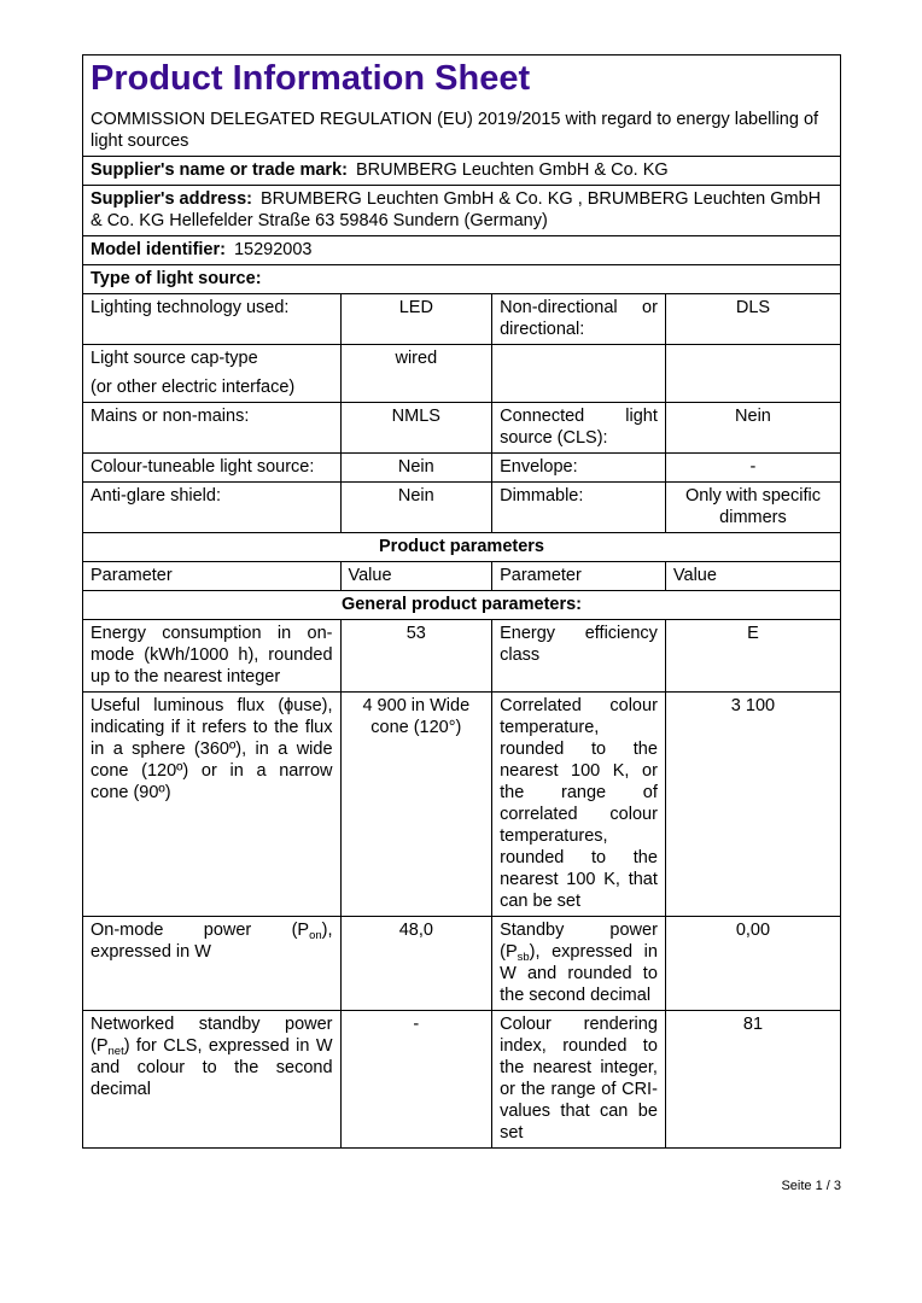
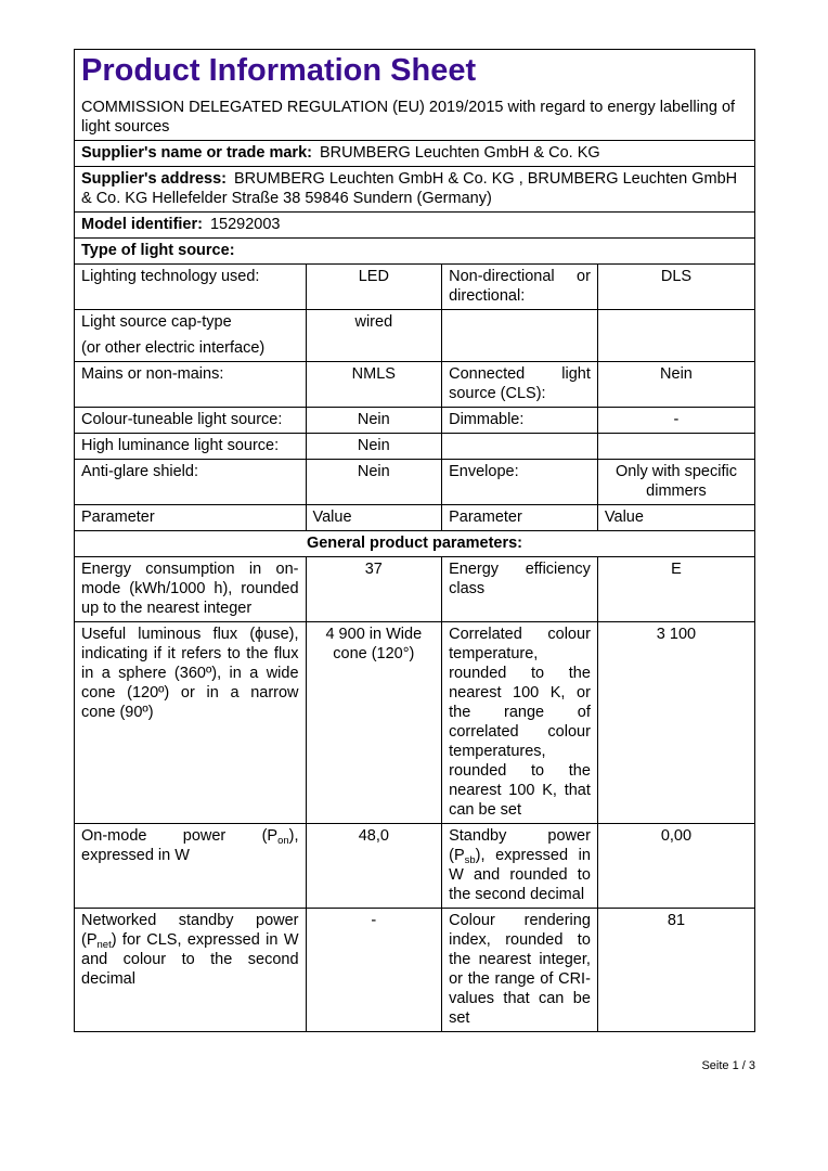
  Product Information Sheet COMMISSION DELEGATED REGULATION (EU) 2019/2015 with regard to energy labelling of light sources
  Supplier's name or trade mark: BRUMBERG Leuchten GmbH & Co. KG
- Supplier's address: BRUMBERG Leuchten GmbH & Co. KG , BRUMBERG Leuchten GmbH & Co. KG Hellefelder Straße 63 59846 Sundern (Germany)
+ Supplier's address: BRUMBERG Leuchten GmbH & Co. KG , BRUMBERG Leuchten GmbH & Co. KG Hellefelder Straße 38 59846 Sundern (Germany)
  Model identifier: 15292003
  Type of light source:
  Lighting technology used:	LED	Non-directional or directional:	DLS
  Light source cap-type (or other electric interface)	wired
  Mains or non-mains:	NMLS	Connected light source (CLS):	Nein
- Colour-tuneable light source:	Nein	Envelope:	-
+ Colour-tuneable light source:	Nein	Dimmable:	-
+ High luminance light source:	Nein
- Anti-glare shield:	Nein	Dimmable:	Only with specific dimmers
+ Anti-glare shield:	Nein	Envelope:	Only with specific dimmers
- Product parameters
  Parameter	Value	Parameter	Value
  General product parameters:
- Energy consumption in on-mode (kWh/1000 h), rounded up to the nearest integer	53	Energy efficiency class	E
+ Energy consumption in on-mode (kWh/1000 h), rounded up to the nearest integer	37	Energy efficiency class	E
  Useful luminous flux (ϕuse), indicating if it refers to the flux in a sphere (360º), in a wide cone (120º) or in a narrow cone (90º)	4 900 in Wide cone (120°)	Correlated colour temperature, rounded to the nearest 100 K, or the range of correlated colour temperatures, rounded to the nearest 100 K, that can be set	3 100
  On-mode power (Pon), expressed in W	48,0	Standby power (Psb), expressed in W and rounded to the second decimal	0,00
  Networked standby power (Pnet) for CLS, expressed in W and colour to the second decimal	-	Colour rendering index, rounded to the nearest integer, or the range of CRI-values that can be set	81
  Seite 1 / 3
